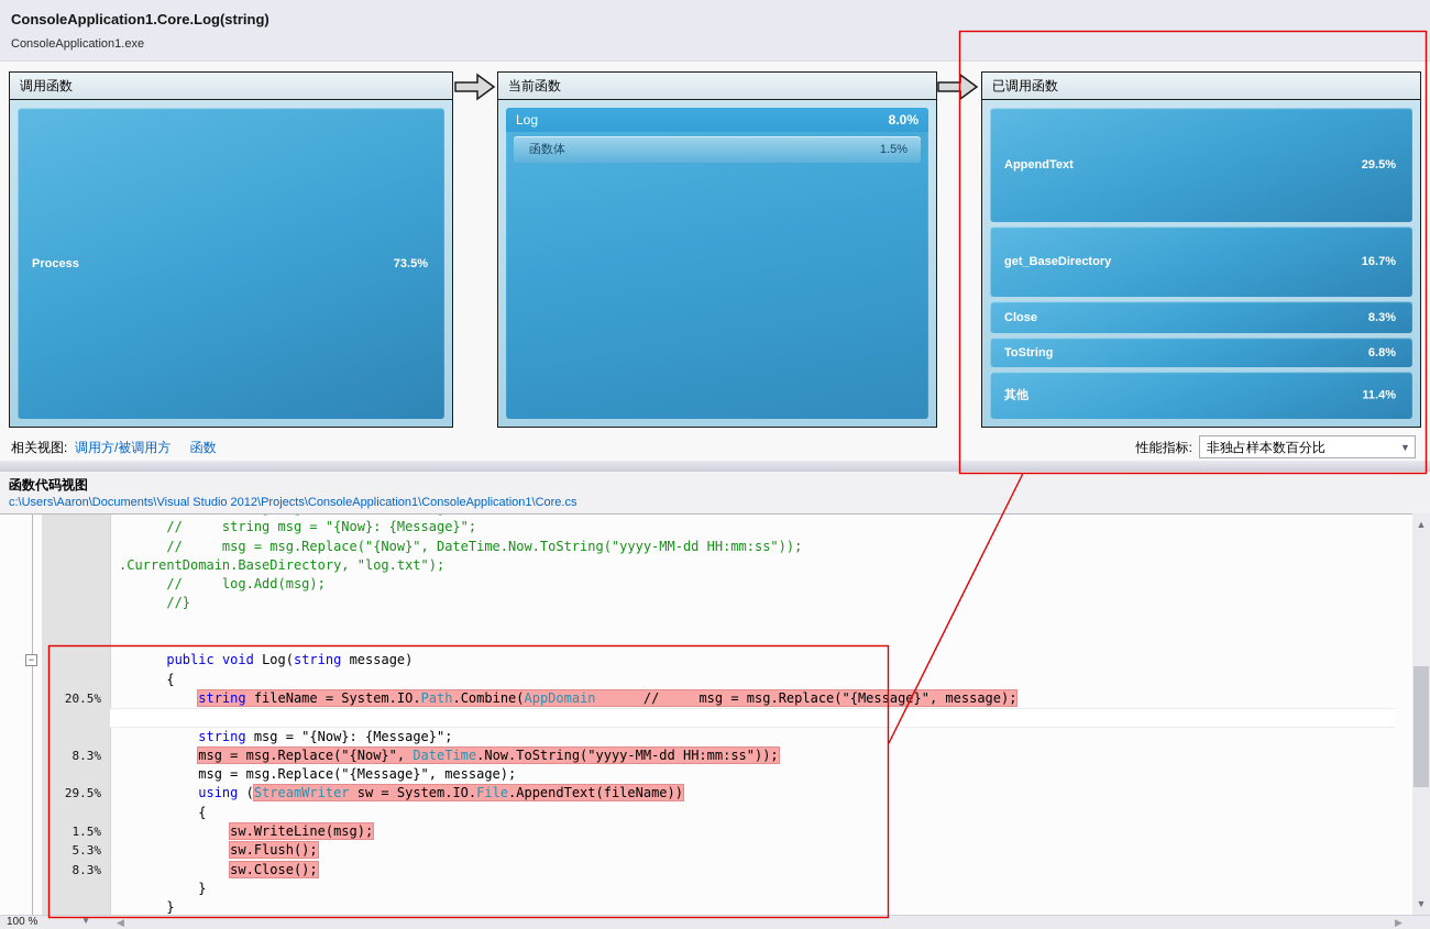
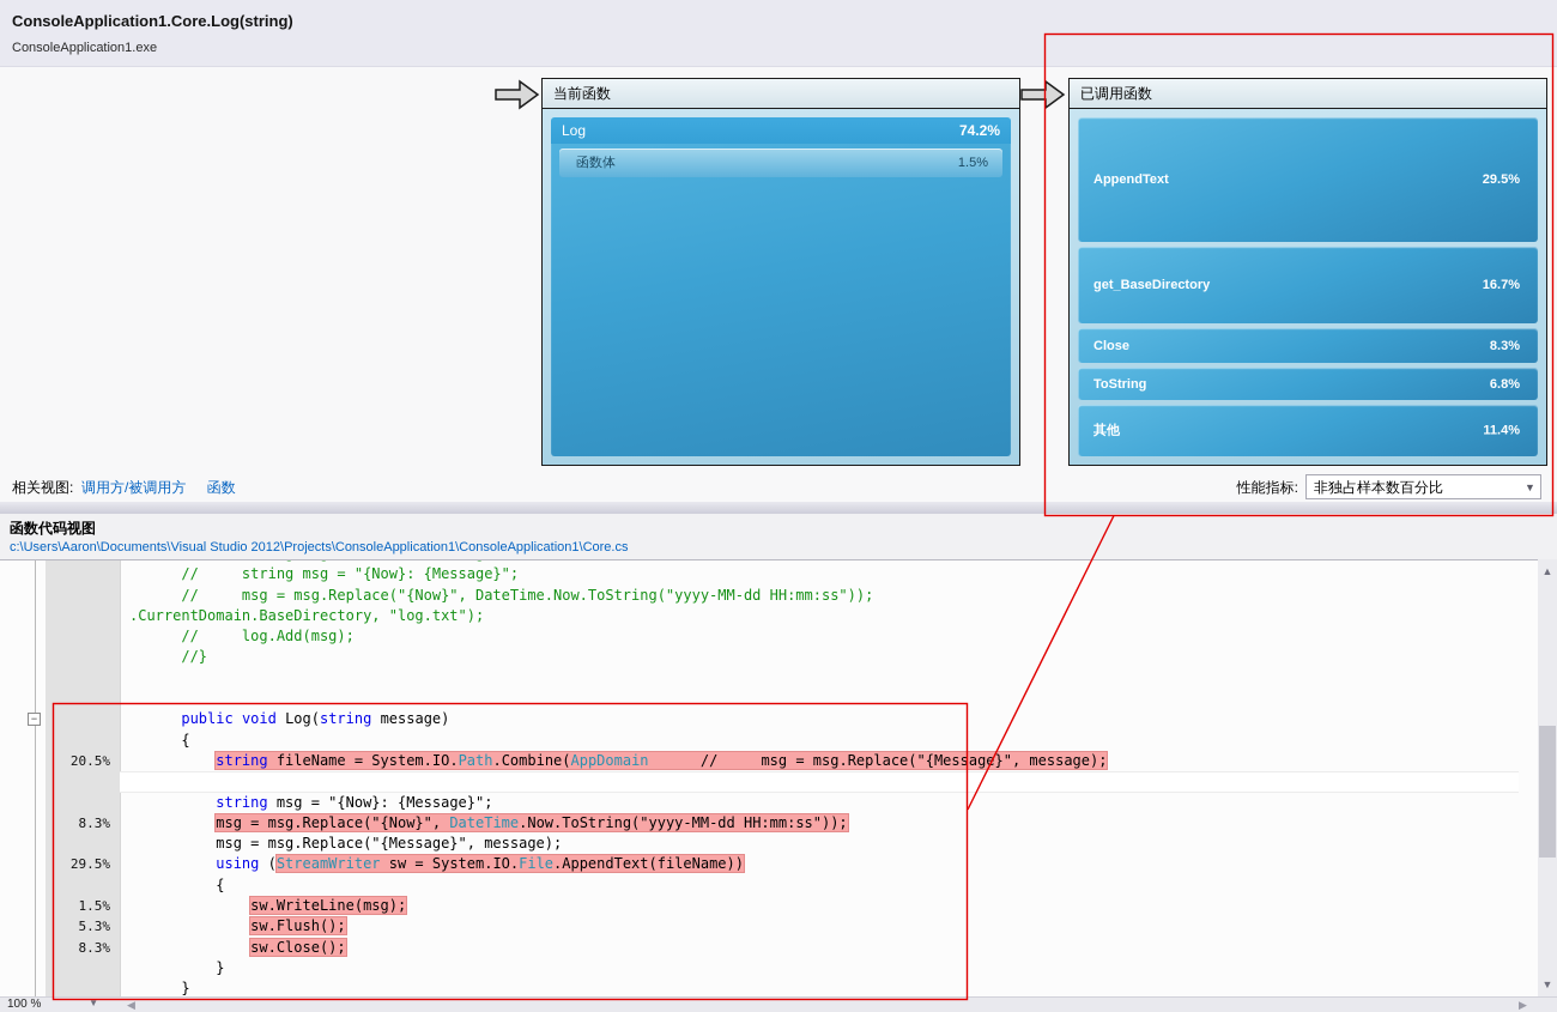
  ConsoleApplication1.Core.Log(string)
  ConsoleApplication1.exe
- 调用函数
- Process
- 73.5%
  当前函数
  Log
- 8.0%
+ 74.2%
  函数体
  1.5%
  已调用函数
  AppendText
  29.5%
  get_BaseDirectory
  16.7%
  Close
  8.3%
  ToString
  6.8%
  其他
  11.4%
  相关视图:
  调用方/被调用方 函数
  性能指标:
  非独占样本数百分比
  ▼
  函数代码视图
  c:\Users\Aaron\Documents\Visual Studio 2012\Projects\ConsoleApplication1\ConsoleApplication1\Core.cs
  −
  // string msg = "{Now}: {Message}";
  // msg = msg.Replace("{Now}", DateTime.Now.ToString("yyyy-MM-dd HH:mm:ss"));
  .CurrentDomain.BaseDirectory, "log.txt");
  // log.Add(msg);
  //}
  public void Log(string message)
  {
  20.5%
  string fileName = System.IO.Path.Combine(AppDomain // msg = msg.Replace("{Message}", message);
  string msg = "{Now}: {Message}";
  8.3%
  msg = msg.Replace("{Now}", DateTime.Now.ToString("yyyy-MM-dd HH:mm:ss"));
  msg = msg.Replace("{Message}", message);
  29.5%
  using (StreamWriter sw = System.IO.File.AppendText(fileName))
  {
  1.5%
  sw.WriteLine(msg);
  5.3%
  sw.Flush();
  8.3%
  sw.Close();
  }
  }
  ▲
  ▼
  100 %
  ▼
  ◀
  ▶
